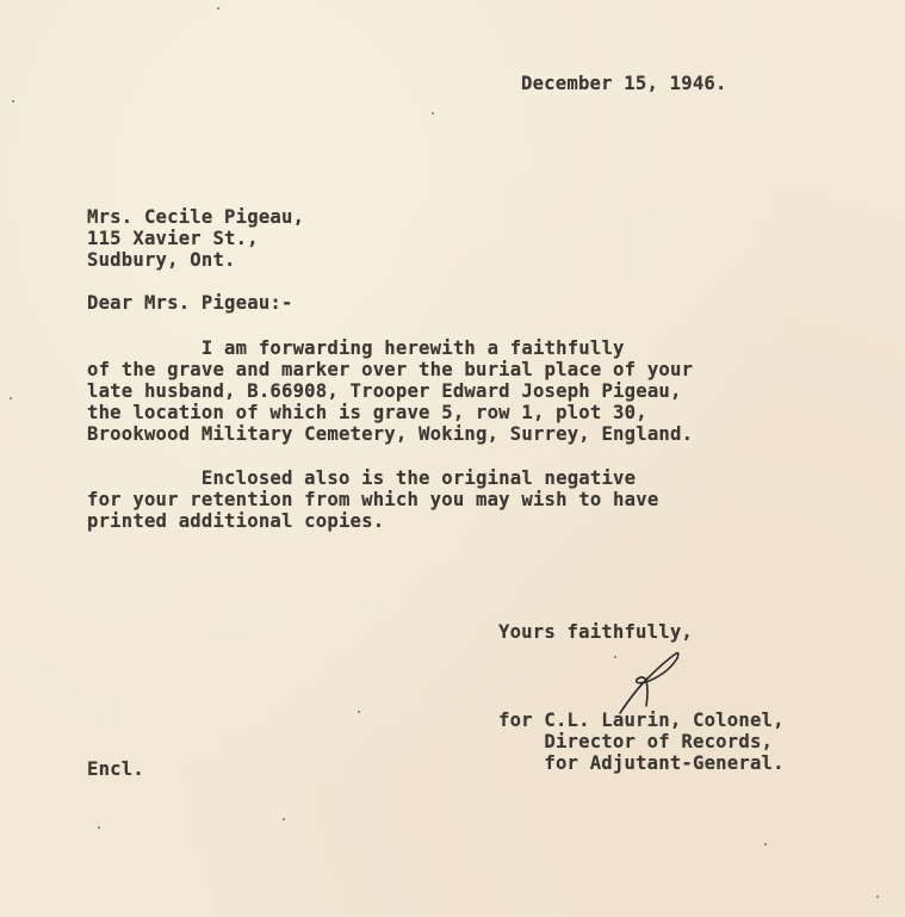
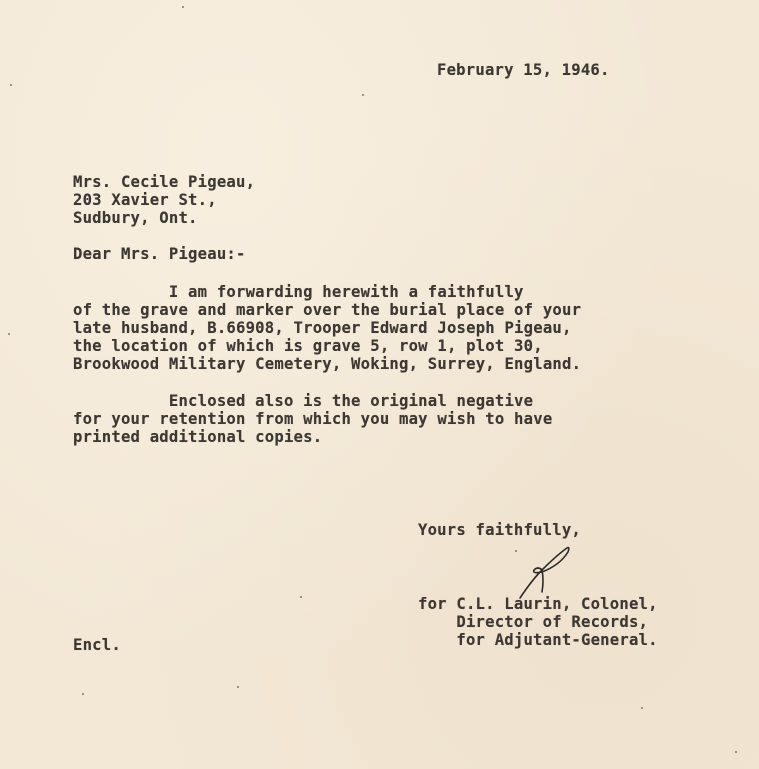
- December 15, 1946.
+ February 15, 1946.
  Mrs. Cecile Pigeau,
- 115 Xavier St.,
+ 203 Xavier St.,
  Sudbury, Ont.
  Dear Mrs. Pigeau:-
  I am forwarding herewith a faithfully
  of the grave and marker over the burial place of your
  late husband, B.66908, Trooper Edward Joseph Pigeau,
  the location of which is grave 5, row 1, plot 30,
  Brookwood Military Cemetery, Woking, Surrey, England.
  Enclosed also is the original negative
  for your retention from which you may wish to have
  printed additional copies.
  Yours faithfully,
  for C.L. Laurin, Colonel,
  Director of Records,
  for Adjutant-General.
  Encl.
